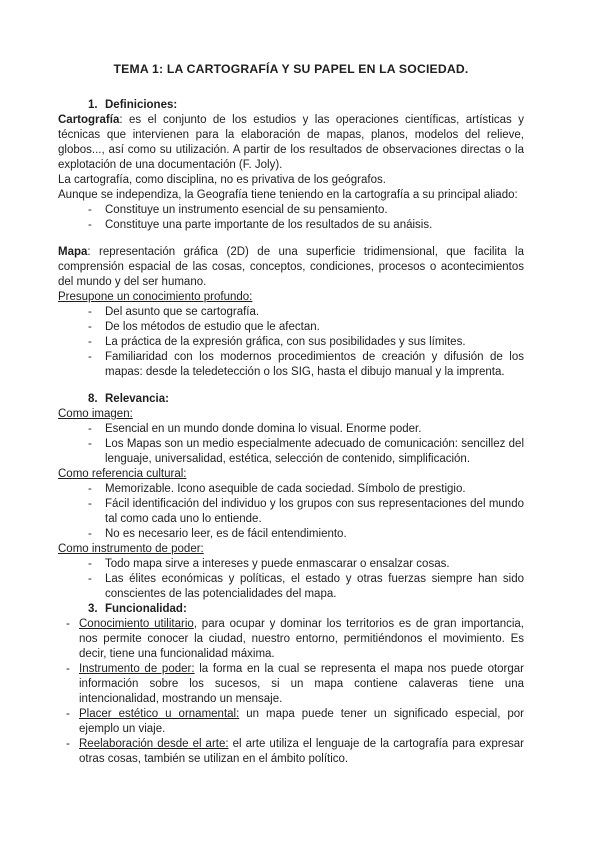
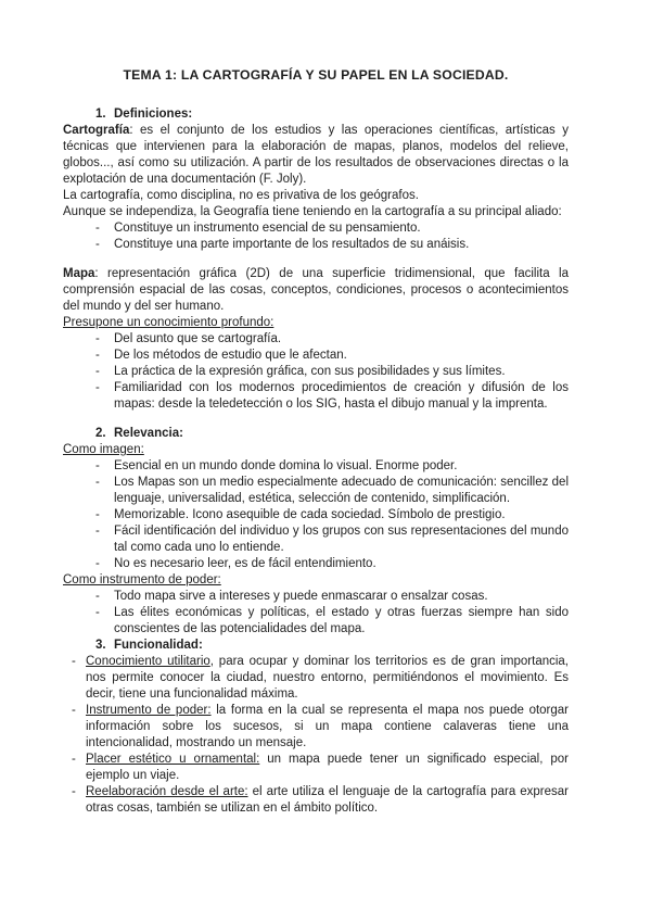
  TEMA 1: LA CARTOGRAFÍA Y SU PAPEL EN LA SOCIEDAD.
  1. Definiciones:
  Cartografía: es el conjunto de los estudios y las operaciones científicas, artísticas y técnicas que intervienen para la elaboración de mapas, planos, modelos del relieve, globos..., así como su utilización. A partir de los resultados de observaciones directas o la explotación de una documentación (F. Joly).
  La cartografía, como disciplina, no es privativa de los geógrafos.
  Aunque se independiza, la Geografía tiene teniendo en la cartografía a su principal aliado:
  -
  Constituye un instrumento esencial de su pensamiento.
  -
  Constituye una parte importante de los resultados de su anáisis.
  Mapa: representación gráfica (2D) de una superficie tridimensional, que facilita la comprensión espacial de las cosas, conceptos, condiciones, procesos o acontecimientos del mundo y del ser humano.
  Presupone un conocimiento profundo:
  -
  Del asunto que se cartografía.
  -
  De los métodos de estudio que le afectan.
  -
  La práctica de la expresión gráfica, con sus posibilidades y sus límites.
  -
  Familiaridad con los modernos procedimientos de creación y difusión de los mapas: desde la teledetección o los SIG, hasta el dibujo manual y la imprenta.
- 8. Relevancia:
+ 2. Relevancia:
  Como imagen:
  -
  Esencial en un mundo donde domina lo visual. Enorme poder.
  -
  Los Mapas son un medio especialmente adecuado de comunicación: sencillez del lenguaje, universalidad, estética, selección de contenido, simplificación.
- Como referencia cultural:
  -
  Memorizable. Icono asequible de cada sociedad. Símbolo de prestigio.
  -
  Fácil identificación del individuo y los grupos con sus representaciones del mundo tal como cada uno lo entiende.
  -
  No es necesario leer, es de fácil entendimiento.
  Como instrumento de poder:
  -
  Todo mapa sirve a intereses y puede enmascarar o ensalzar cosas.
  -
  Las élites económicas y políticas, el estado y otras fuerzas siempre han sido conscientes de las potencialidades del mapa.
  3. Funcionalidad:
  -
  Conocimiento utilitario, para ocupar y dominar los territorios es de gran importancia, nos permite conocer la ciudad, nuestro entorno, permitiéndonos el movimiento. Es decir, tiene una funcionalidad máxima.
  -
  Instrumento de poder: la forma en la cual se representa el mapa nos puede otorgar información sobre los sucesos, si un mapa contiene calaveras tiene una intencionalidad, mostrando un mensaje.
  -
  Placer estético u ornamental: un mapa puede tener un significado especial, por ejemplo un viaje.
  -
  Reelaboración desde el arte: el arte utiliza el lenguaje de la cartografía para expresar otras cosas, también se utilizan en el ámbito político.
